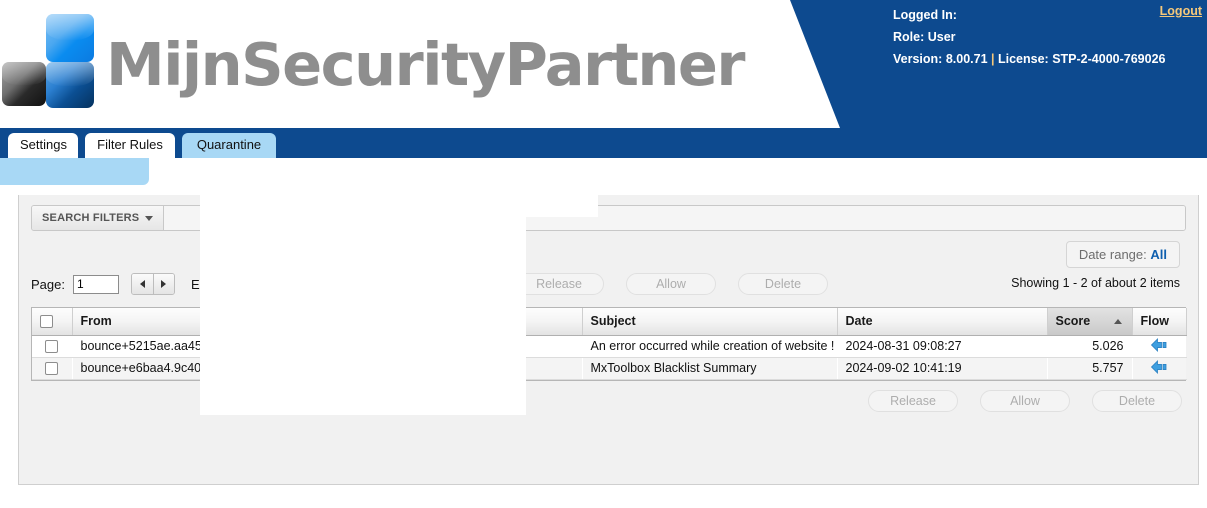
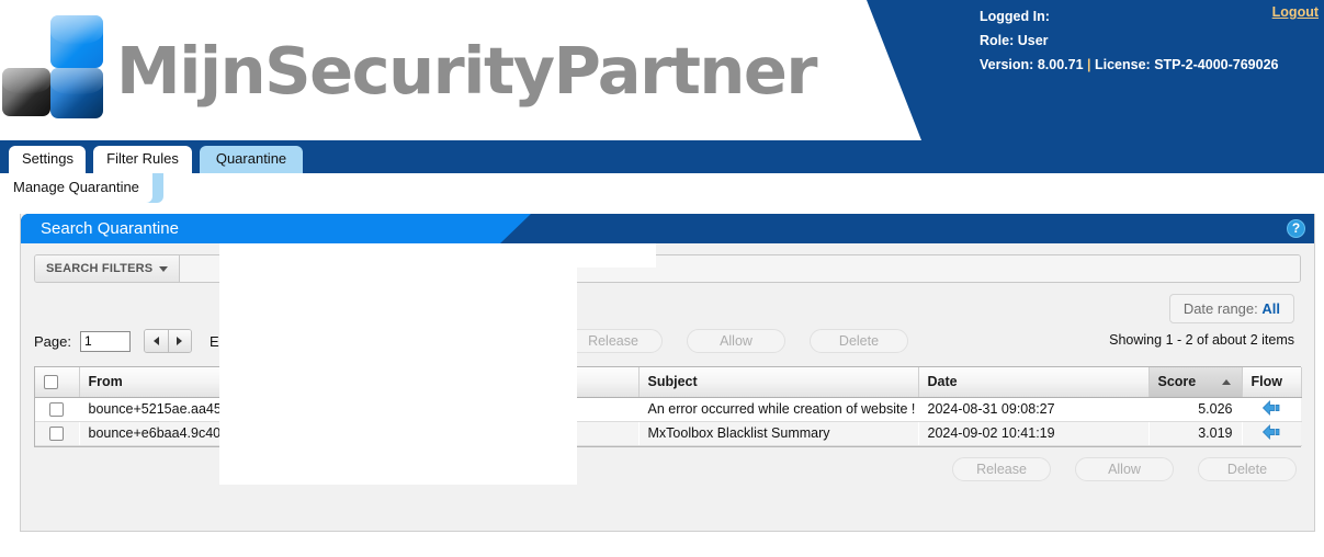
  MijnSecurityPartner
  Logged In:
  Role: User
  Version: 8.00.71 | License: STP-2-4000-769026
  Logout
  Settings
  Filter Rules
  Quarantine
+ Manage Quarantine
+ Search Quarantine
+ ?
  SEARCH FILTERS
  Date range: All
  Page:
  1
  Release
  Allow
  Delete
  Showing 1 - 2 of about 2 items
  	From		Subject	Date	Score	Flow
  	bounce+5215ae.aa45		An error occurred while creation of website !	2024-08-31 09:08:27	5.026
- 	bounce+e6baa4.9c40		MxToolbox Blacklist Summary	2024-09-02 10:41:19	5.757
+ 	bounce+e6baa4.9c40		MxToolbox Blacklist Summary	2024-09-02 10:41:19	3.019
  Release
  Allow
  Delete
